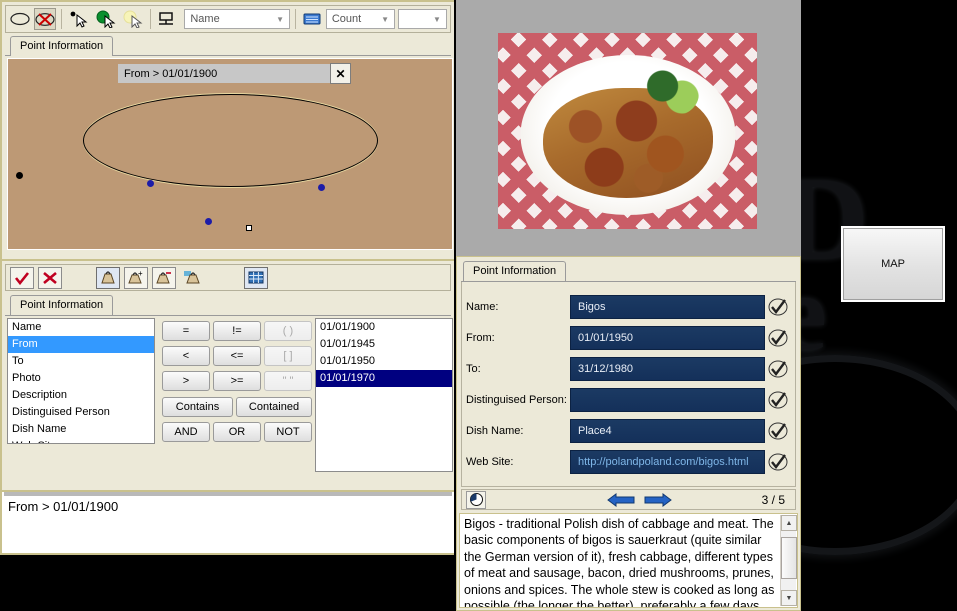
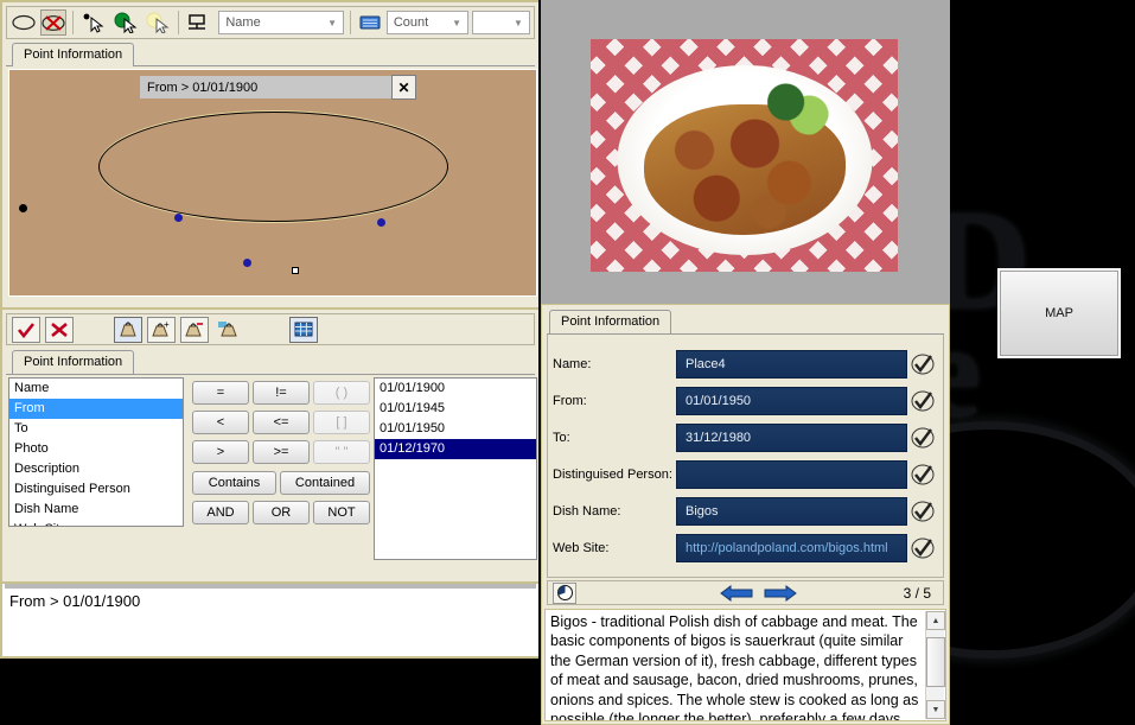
  D
  e
  Name
  ▼
  Count
  ▼
  ▼
  Point Information
  From > 01/01/1900
  ✕
  +
  Point Information
  Name
  From
  To
  Photo
  Description
  Distinguised Person
  Dish Name
  =
  !=
  ( )
  <
  <=
  [ ]
  >
  >=
  " "
  Contains
  Contained
  AND
  OR
  NOT
  01/01/1900
  01/01/1945
  01/01/1950
- 01/01/1970
+ 01/12/1970
  From > 01/01/1900
  Point Information
  Name:
- Bigos
+ Place4
  From:
  01/01/1950
  To:
  31/12/1980
  Distinguised Person:
  Dish Name:
- Place4
+ Bigos
  Web Site:
  http://polandpoland.com/bigos.html
  3 / 5
  Bigos - traditional Polish dish of cabbage and meat. The basic components of bigos is sauerkraut (quite similar the German version of it), fresh cabbage, different types of meat and sausage, bacon, dried mushrooms, prunes, onions and spices. The whole stew is cooked as long as possible (the longer the better), preferably a few days.
  MAP
